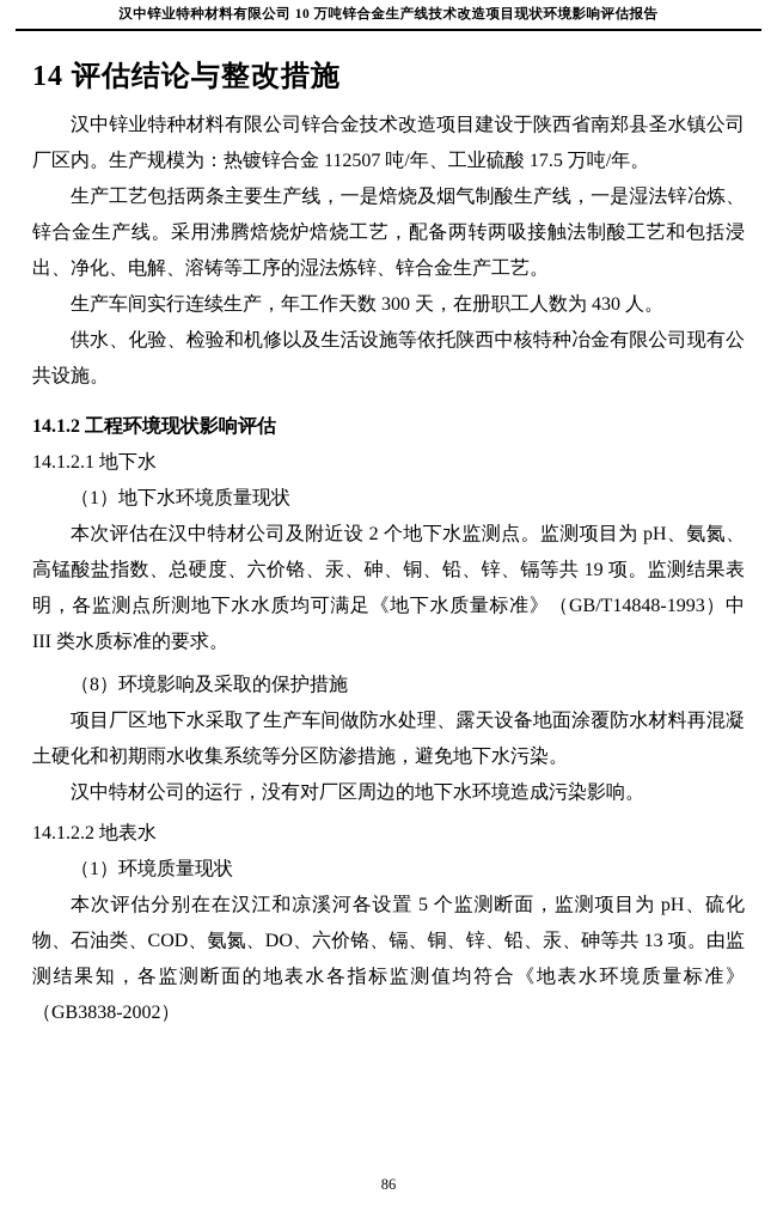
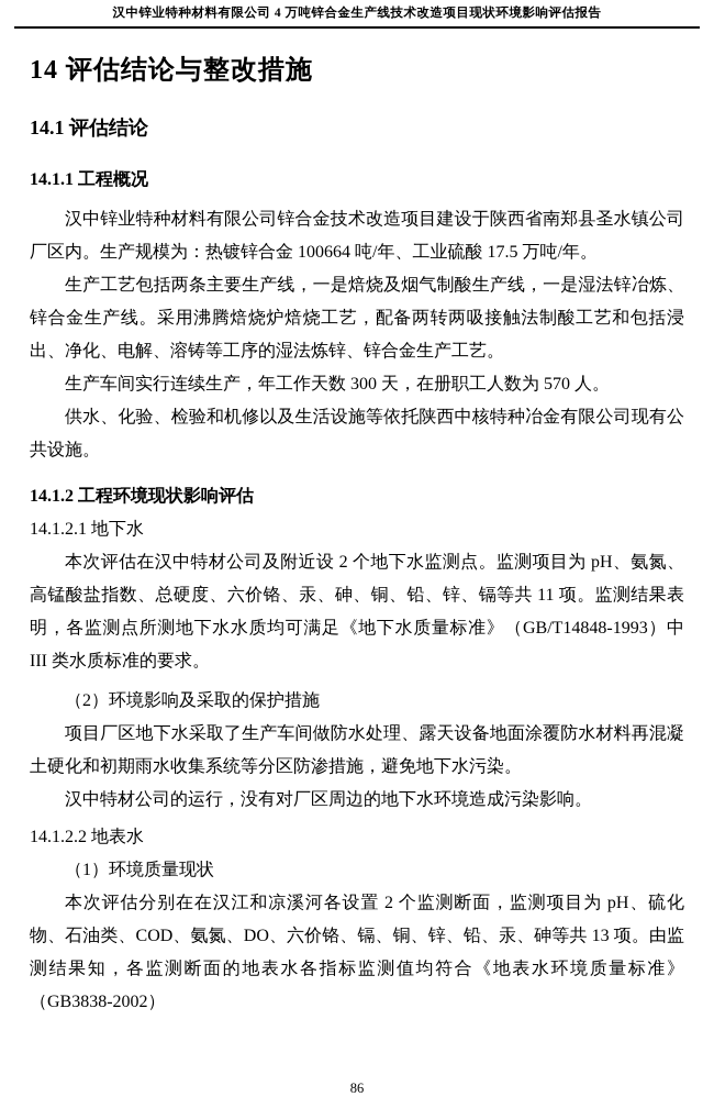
- 汉中锌业特种材料有限公司 10 万吨锌合金生产线技术改造项目现状环境影响评估报告
+ 汉中锌业特种材料有限公司 4 万吨锌合金生产线技术改造项目现状环境影响评估报告
  14 评估结论与整改措施
+ 14.1 评估结论
+ 14.1.1 工程概况
- 汉中锌业特种材料有限公司锌合金技术改造项目建设于陕西省南郑县圣水镇公司厂区内。生产规模为：热镀锌合金 112507 吨/年、工业硫酸 17.5 万吨/年。
+ 汉中锌业特种材料有限公司锌合金技术改造项目建设于陕西省南郑县圣水镇公司厂区内。生产规模为：热镀锌合金 100664 吨/年、工业硫酸 17.5 万吨/年。
  生产工艺包括两条主要生产线，一是焙烧及烟气制酸生产线，一是湿法锌冶炼、锌合金生产线。采用沸腾焙烧炉焙烧工艺，配备两转两吸接触法制酸工艺和包括浸出、净化、电解、溶铸等工序的湿法炼锌、锌合金生产工艺。
- 生产车间实行连续生产，年工作天数 300 天，在册职工人数为 430 人。
+ 生产车间实行连续生产，年工作天数 300 天，在册职工人数为 570 人。
  供水、化验、检验和机修以及生活设施等依托陕西中核特种冶金有限公司现有公共设施。
  14.1.2 工程环境现状影响评估
  14.1.2.1 地下水
- （1）地下水环境质量现状
- 本次评估在汉中特材公司及附近设 2 个地下水监测点。监测项目为 pH、氨氮、高锰酸盐指数、总硬度、六价铬、汞、砷、铜、铅、锌、镉等共 19 项。监测结果表明，各监测点所测地下水水质均可满足《地下水质量标准》（GB/T14848-1993）中 III 类水质标准的要求。
+ 本次评估在汉中特材公司及附近设 2 个地下水监测点。监测项目为 pH、氨氮、高锰酸盐指数、总硬度、六价铬、汞、砷、铜、铅、锌、镉等共 11 项。监测结果表明，各监测点所测地下水水质均可满足《地下水质量标准》（GB/T14848-1993）中 III 类水质标准的要求。
- （8）环境影响及采取的保护措施
+ （2）环境影响及采取的保护措施
  项目厂区地下水采取了生产车间做防水处理、露天设备地面涂覆防水材料再混凝土硬化和初期雨水收集系统等分区防渗措施，避免地下水污染。
  汉中特材公司的运行，没有对厂区周边的地下水环境造成污染影响。
  14.1.2.2 地表水
  （1）环境质量现状
- 本次评估分别在在汉江和凉溪河各设置 5 个监测断面，监测项目为 pH、硫化物、石油类、COD、氨氮、DO、六价铬、镉、铜、锌、铅、汞、砷等共 13 项。由监测结果知，各监测断面的地表水各指标监测值均符合《地表水环境质量标准》（GB3838-2002）
+ 本次评估分别在在汉江和凉溪河各设置 2 个监测断面，监测项目为 pH、硫化物、石油类、COD、氨氮、DO、六价铬、镉、铜、锌、铅、汞、砷等共 13 项。由监测结果知，各监测断面的地表水各指标监测值均符合《地表水环境质量标准》（GB3838-2002）
  86
